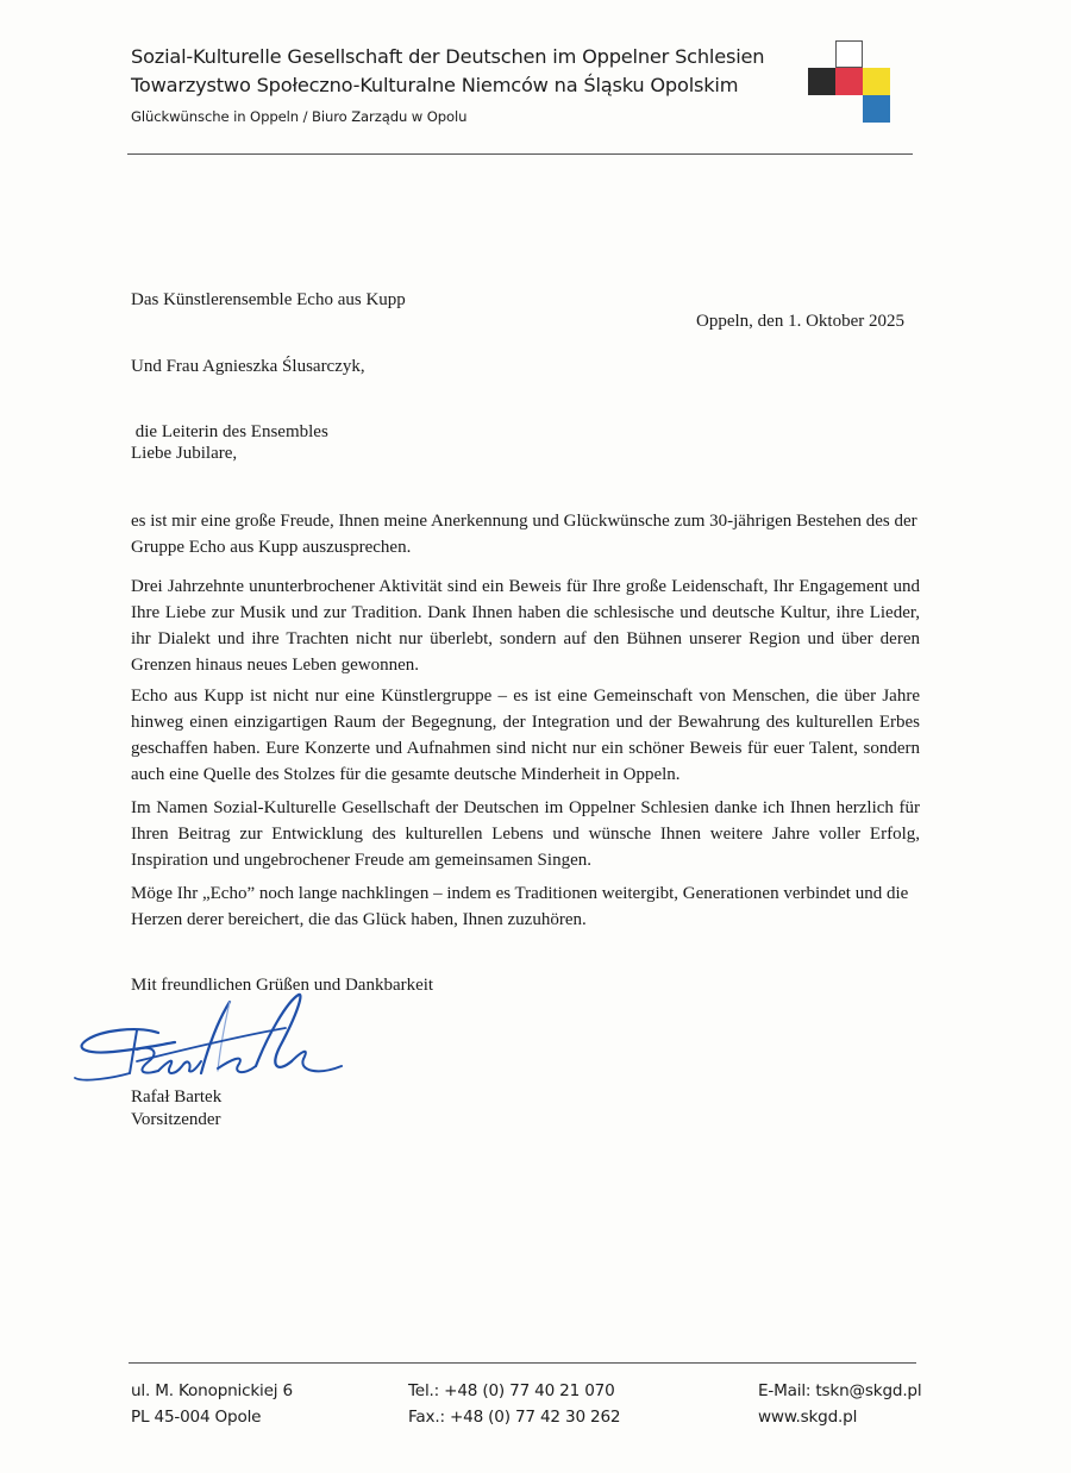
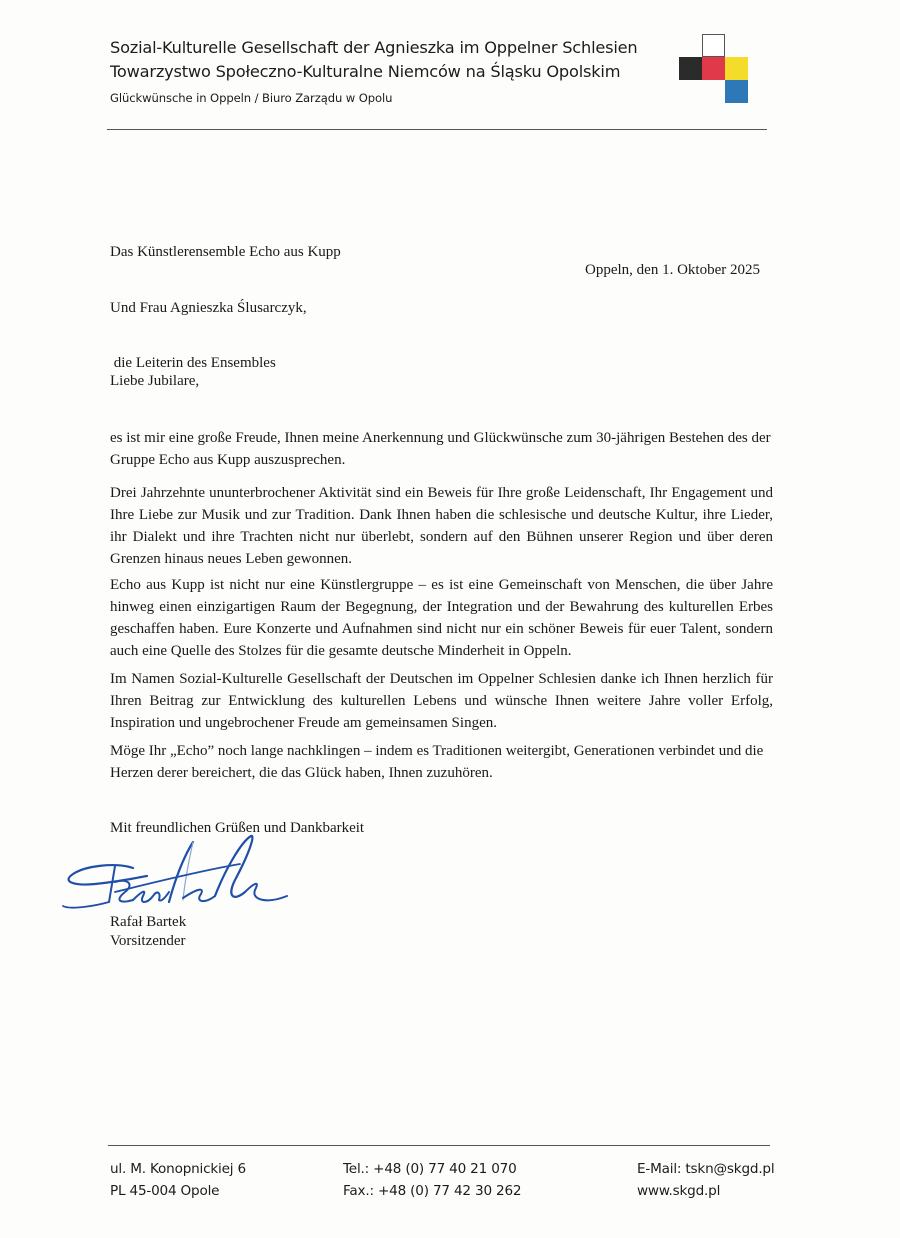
- Sozial-Kulturelle Gesellschaft der Deutschen im Oppelner Schlesien
+ Sozial-Kulturelle Gesellschaft der Agnieszka im Oppelner Schlesien
  Towarzystwo Społeczno-Kulturalne Niemców na Śląsku Opolskim
  Glückwünsche in Oppeln / Biuro Zarządu w Opolu
  Das Künstlerensemble Echo aus Kupp
  Und Frau Agnieszka Ślusarczyk,
  die Leiterin des Ensembles
  Oppeln, den 1. Oktober 2025
  Liebe Jubilare,
  es ist mir eine große Freude, Ihnen meine Anerkennung und Glückwünsche zum 30-jährigen Bestehen des der Gruppe Echo aus Kupp auszusprechen.
  Drei Jahrzehnte ununterbrochener Aktivität sind ein Beweis für Ihre große Leidenschaft, Ihr Engagement und Ihre Liebe zur Musik und zur Tradition. Dank Ihnen haben die schlesische und deutsche Kultur, ihre Lieder, ihr Dialekt und ihre Trachten nicht nur überlebt, sondern auf den Bühnen unserer Region und über deren Grenzen hinaus neues Leben gewonnen.
  Echo aus Kupp ist nicht nur eine Künstlergruppe – es ist eine Gemeinschaft von Menschen, die über Jahre hinweg einen einzigartigen Raum der Begegnung, der Integration und der Bewahrung des kulturellen Erbes geschaffen haben. Eure Konzerte und Aufnahmen sind nicht nur ein schöner Beweis für euer Talent, sondern auch eine Quelle des Stolzes für die gesamte deutsche Minderheit in Oppeln.
  Im Namen Sozial-Kulturelle Gesellschaft der Deutschen im Oppelner Schlesien danke ich Ihnen herzlich für Ihren Beitrag zur Entwicklung des kulturellen Lebens und wünsche Ihnen weitere Jahre voller Erfolg, Inspiration und ungebrochener Freude am gemeinsamen Singen.
  Möge Ihr „Echo” noch lange nachklingen – indem es Traditionen weitergibt, Generationen verbindet und die Herzen derer bereichert, die das Glück haben, Ihnen zuzuhören.
  Mit freundlichen Grüßen und Dankbarkeit
  Rafał Bartek
  Vorsitzender
  ul. M. Konopnickiej 6
  PL 45-004 Opole
  Tel.: +48 (0) 77 40 21 070
  Fax.: +48 (0) 77 42 30 262
  E-Mail: tskn@skgd.pl
  www.skgd.pl
